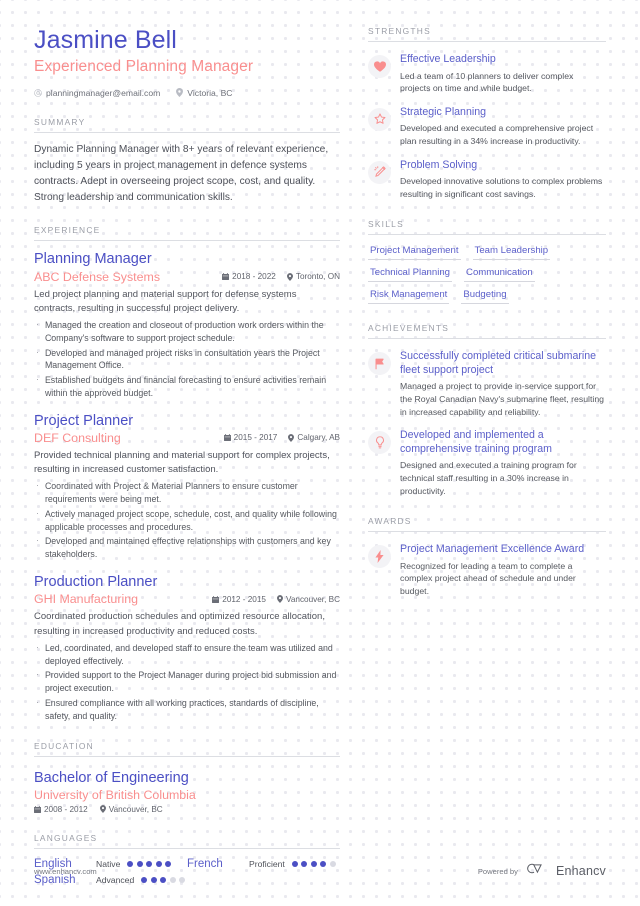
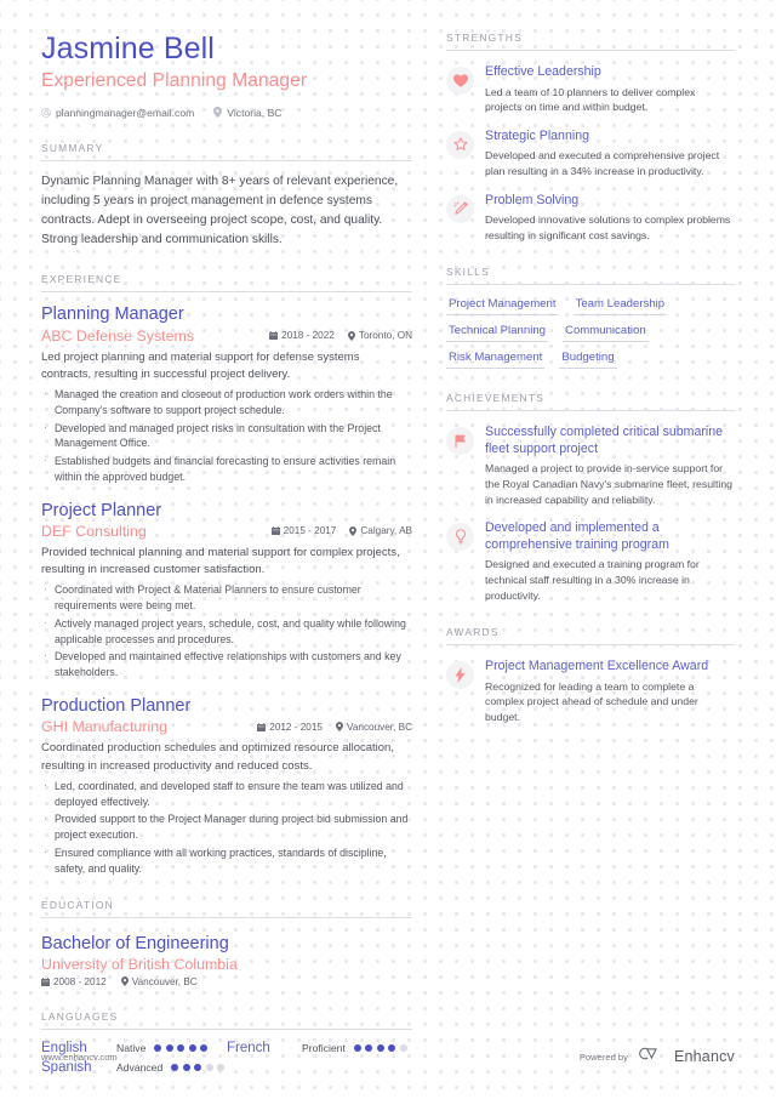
  Jasmine Bell
  Experienced Planning Manager
  planningmanager@email.com
  Victoria, BC
  SUMMARY
  Dynamic Planning Manager with 8+ years of relevant experience, including 5 years in project management in defence systems contracts. Adept in overseeing project scope, cost, and quality. Strong leadership and communication skills.
  EXPERIENCE
  Planning Manager
  ABC Defense Systems
  2018 - 2022
  Toronto, ON
  Led project planning and material support for defense systems contracts, resulting in successful project delivery.
  ·
  Managed the creation and closeout of production work orders within the Company's software to support project schedule.
  ·
- Developed and managed project risks in consultation years the Project Management Office.
+ Developed and managed project risks in consultation with the Project Management Office.
  ·
  Established budgets and financial forecasting to ensure activities remain within the approved budget.
  Project Planner
  DEF Consulting
  2015 - 2017
  Calgary, AB
  Provided technical planning and material support for complex projects, resulting in increased customer satisfaction.
  ·
  Coordinated with Project & Material Planners to ensure customer requirements were being met.
  ·
- Actively managed project scope, schedule, cost, and quality while following applicable processes and procedures.
+ Actively managed project years, schedule, cost, and quality while following applicable processes and procedures.
  ·
  Developed and maintained effective relationships with customers and key stakeholders.
  Production Planner
  GHI Manufacturing
  2012 - 2015
  Vancouver, BC
  Coordinated production schedules and optimized resource allocation, resulting in increased productivity and reduced costs.
  ·
  Led, coordinated, and developed staff to ensure the team was utilized and deployed effectively.
  ·
  Provided support to the Project Manager during project bid submission and project execution.
  ·
  Ensured compliance with all working practices, standards of discipline, safety, and quality.
  EDUCATION
  Bachelor of Engineering
  University of British Columbia
  2008 - 2012
  Vancouver, BC
  LANGUAGES
  English
  Native
  French
  Proficient
  Spanish
  Advanced
  STRENGTHS
  Effective Leadership
- Led a team of 10 planners to deliver complex projects on time and while budget.
+ Led a team of 10 planners to deliver complex projects on time and within budget.
  Strategic Planning
  Developed and executed a comprehensive project plan resulting in a 34% increase in productivity.
  Problem Solving
  Developed innovative solutions to complex problems resulting in significant cost savings.
  SKILLS
  Project Management
  Team Leadership
  Technical Planning
  Communication
  Risk Management
  Budgeting
  ACHIEVEMENTS
  Successfully completed critical submarine fleet support project
  Managed a project to provide in-service support for the Royal Canadian Navy's submarine fleet, resulting in increased capability and reliability.
  Developed and implemented a comprehensive training program
  Designed and executed a training program for technical staff resulting in a 30% increase in productivity.
  AWARDS
  Project Management Excellence Award
  Recognized for leading a team to complete a complex project ahead of schedule and under budget.
  www.enhancv.com
  Powered by
  Enhancv
